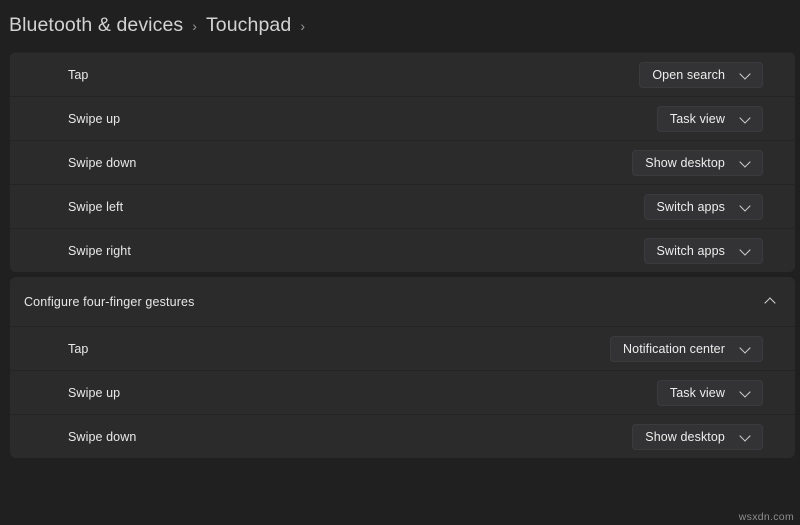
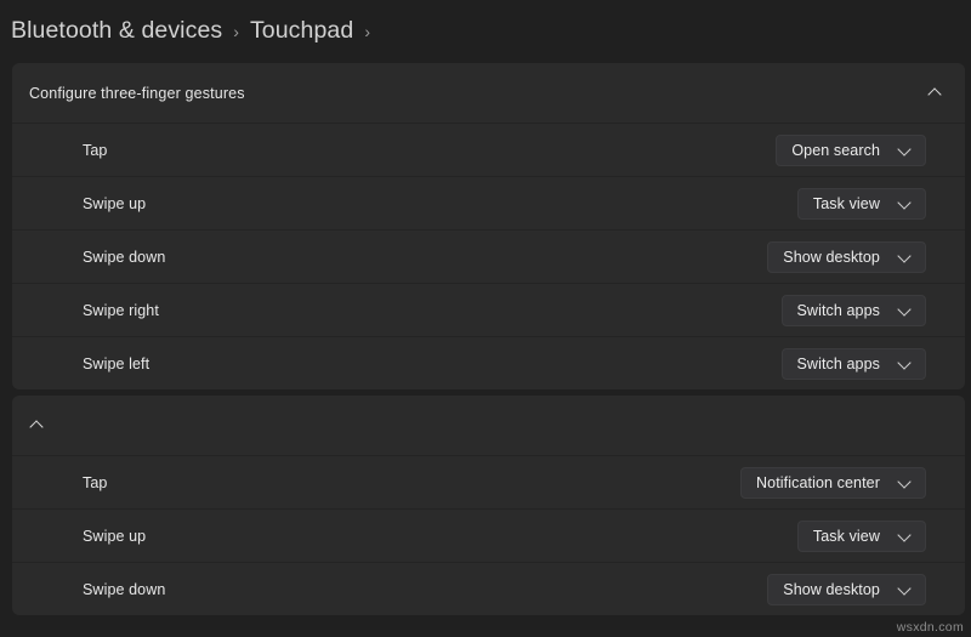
  Bluetooth & devices
  ›
  Touchpad
  ›
+ Configure three-finger gestures
  Tap
  Open search
  Swipe up
  Task view
  Swipe down
  Show desktop
- Swipe left
+ Swipe right
  Switch apps
- Swipe right
+ Swipe left
  Switch apps
- Configure four-finger gestures
  Tap
  Notification center
  Swipe up
  Task view
  Swipe down
  Show desktop
  wsxdn.com
